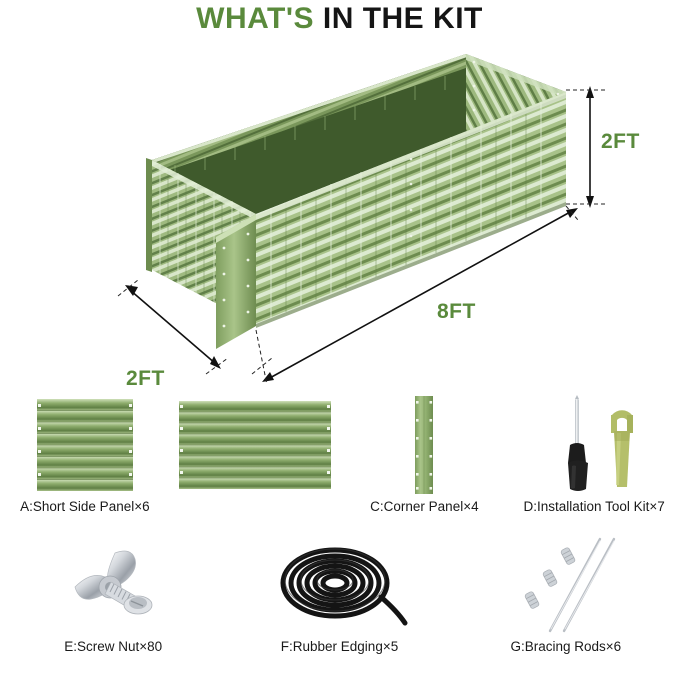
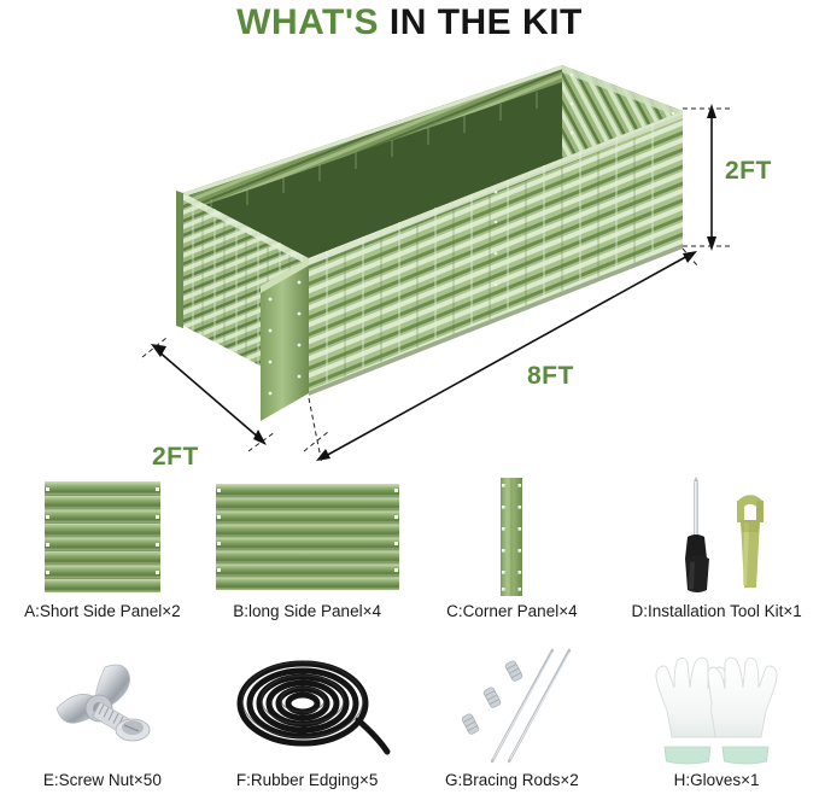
  WHAT'S IN THE KIT
  2FT
  8FT
  2FT
- A:Short Side Panel×6
+ A:Short Side Panel×2
+ B:long Side Panel×4
  C:Corner Panel×4
- D:Installation Tool Kit×7
+ D:Installation Tool Kit×1
- E:Screw Nut×80
+ E:Screw Nut×50
  F:Rubber Edging×5
- G:Bracing Rods×6
+ G:Bracing Rods×2
+ H:Gloves×1
